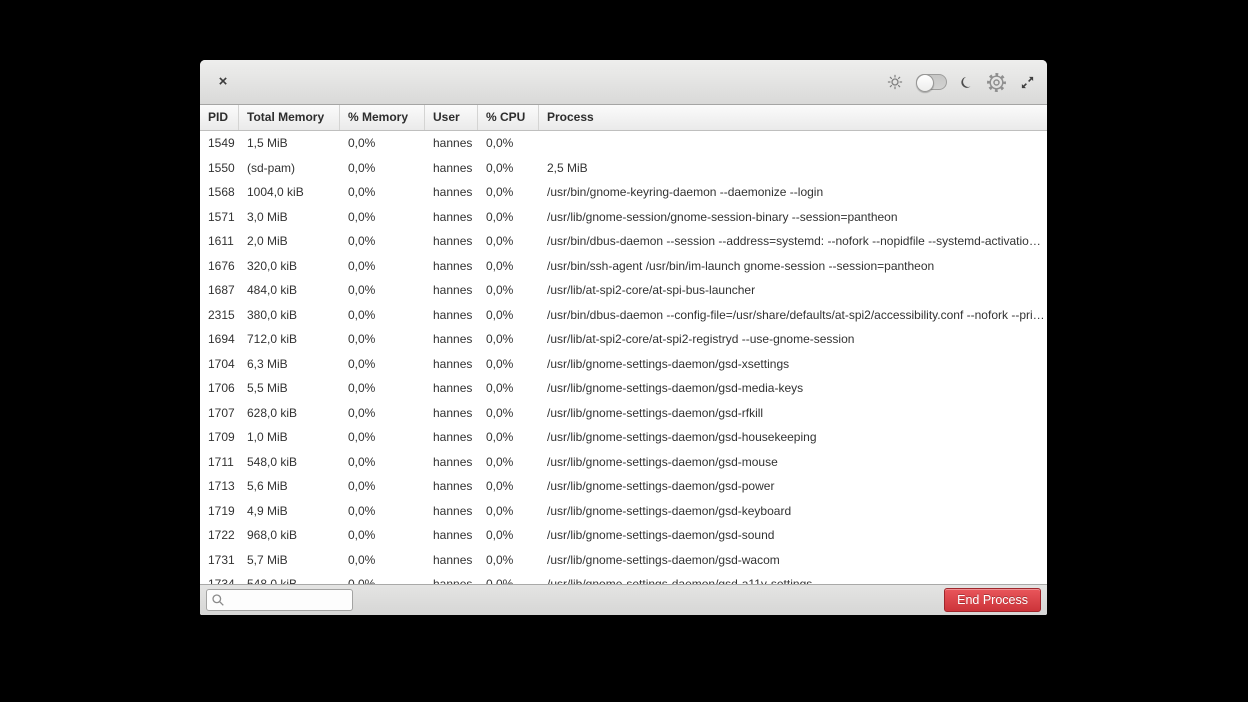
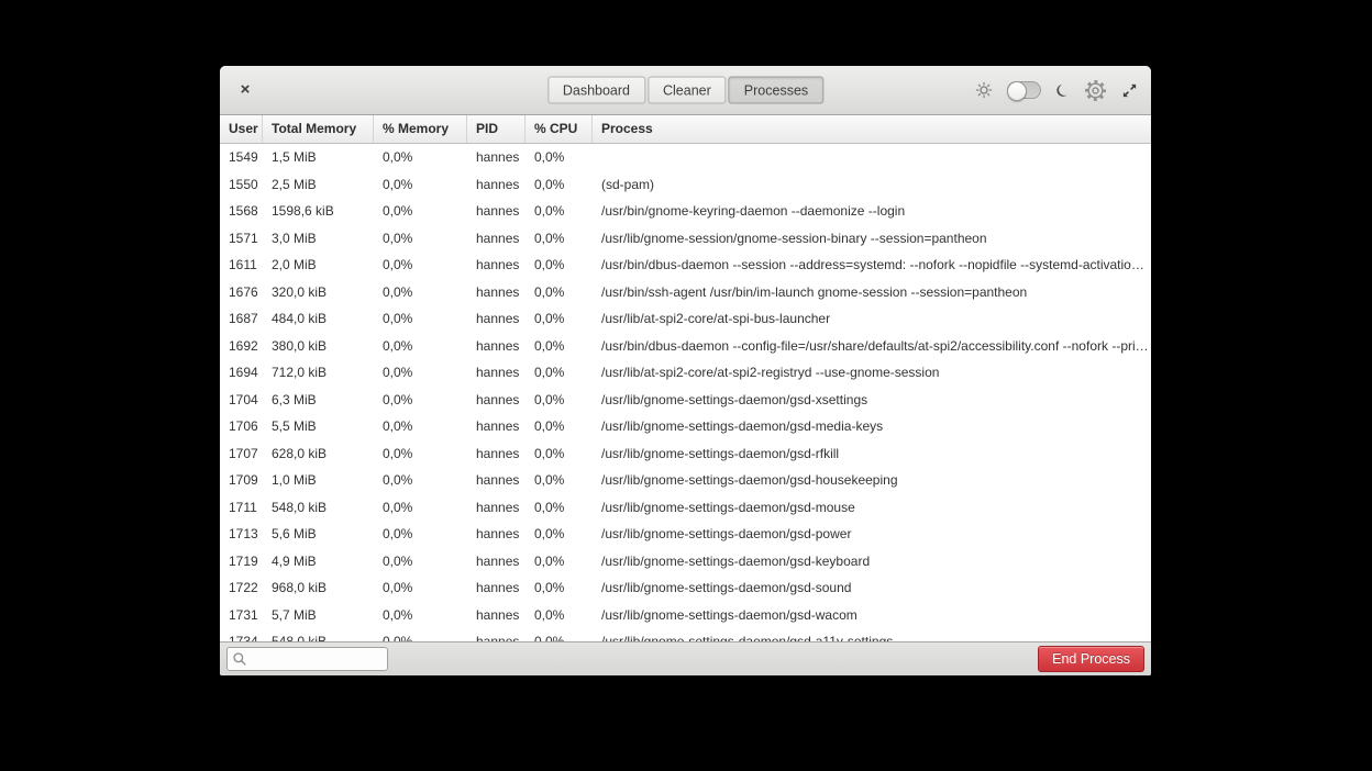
  ×
+ Dashboard
+ Cleaner
+ Processes
- PID
+ User
  Total Memory
  % Memory
- User
+ PID
  % CPU
  Process
  1549
  1,5 MiB
  0,0%
  hannes
  0,0%
  1550
- (sd-pam)
+ 2,5 MiB
  0,0%
  hannes
  0,0%
- 2,5 MiB
+ (sd-pam)
  1568
- 1004,0 kiB
+ 1598,6 kiB
  0,0%
  hannes
  0,0%
  /usr/bin/gnome-keyring-daemon --daemonize --login
  1571
  3,0 MiB
  0,0%
  hannes
  0,0%
  /usr/lib/gnome-session/gnome-session-binary --session=pantheon
  1611
  2,0 MiB
  0,0%
  hannes
  0,0%
  /usr/bin/dbus-daemon --session --address=systemd: --nofork --nopidfile --systemd-activation -
  1676
  320,0 kiB
  0,0%
  hannes
  0,0%
  /usr/bin/ssh-agent /usr/bin/im-launch gnome-session --session=pantheon
  1687
  484,0 kiB
  0,0%
  hannes
  0,0%
  /usr/lib/at-spi2-core/at-spi-bus-launcher
- 2315
+ 1692
  380,0 kiB
  0,0%
  hannes
  0,0%
  /usr/bin/dbus-daemon --config-file=/usr/share/defaults/at-spi2/accessibility.conf --nofork --pri…
  1694
  712,0 kiB
  0,0%
  hannes
  0,0%
  /usr/lib/at-spi2-core/at-spi2-registryd --use-gnome-session
  1704
  6,3 MiB
  0,0%
  hannes
  0,0%
  /usr/lib/gnome-settings-daemon/gsd-xsettings
  1706
  5,5 MiB
  0,0%
  hannes
  0,0%
  /usr/lib/gnome-settings-daemon/gsd-media-keys
  1707
  628,0 kiB
  0,0%
  hannes
  0,0%
  /usr/lib/gnome-settings-daemon/gsd-rfkill
  1709
  1,0 MiB
  0,0%
  hannes
  0,0%
  /usr/lib/gnome-settings-daemon/gsd-housekeeping
  1711
  548,0 kiB
  0,0%
  hannes
  0,0%
  /usr/lib/gnome-settings-daemon/gsd-mouse
  1713
  5,6 MiB
  0,0%
  hannes
  0,0%
  /usr/lib/gnome-settings-daemon/gsd-power
  1719
  4,9 MiB
  0,0%
  hannes
  0,0%
  /usr/lib/gnome-settings-daemon/gsd-keyboard
  1722
  968,0 kiB
  0,0%
  hannes
  0,0%
  /usr/lib/gnome-settings-daemon/gsd-sound
  1731
  5,7 MiB
  0,0%
  hannes
  0,0%
  /usr/lib/gnome-settings-daemon/gsd-wacom
  End Process
